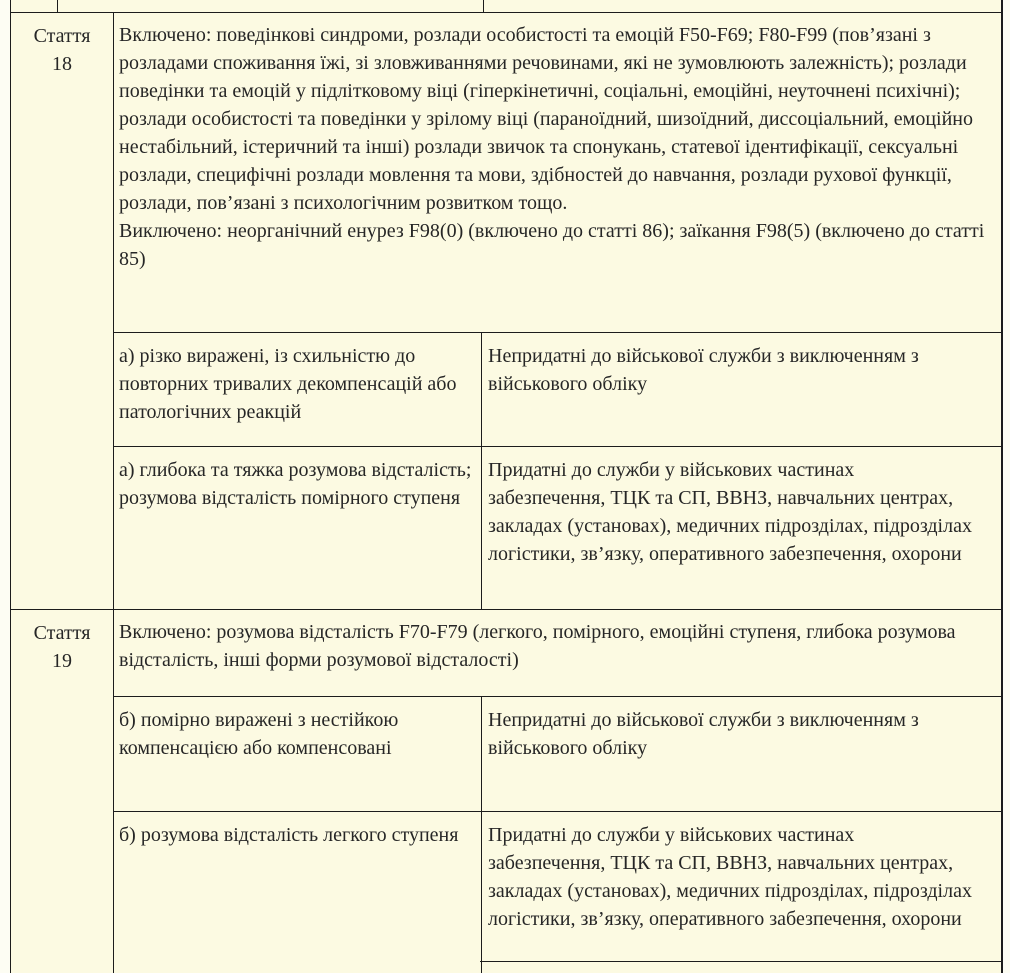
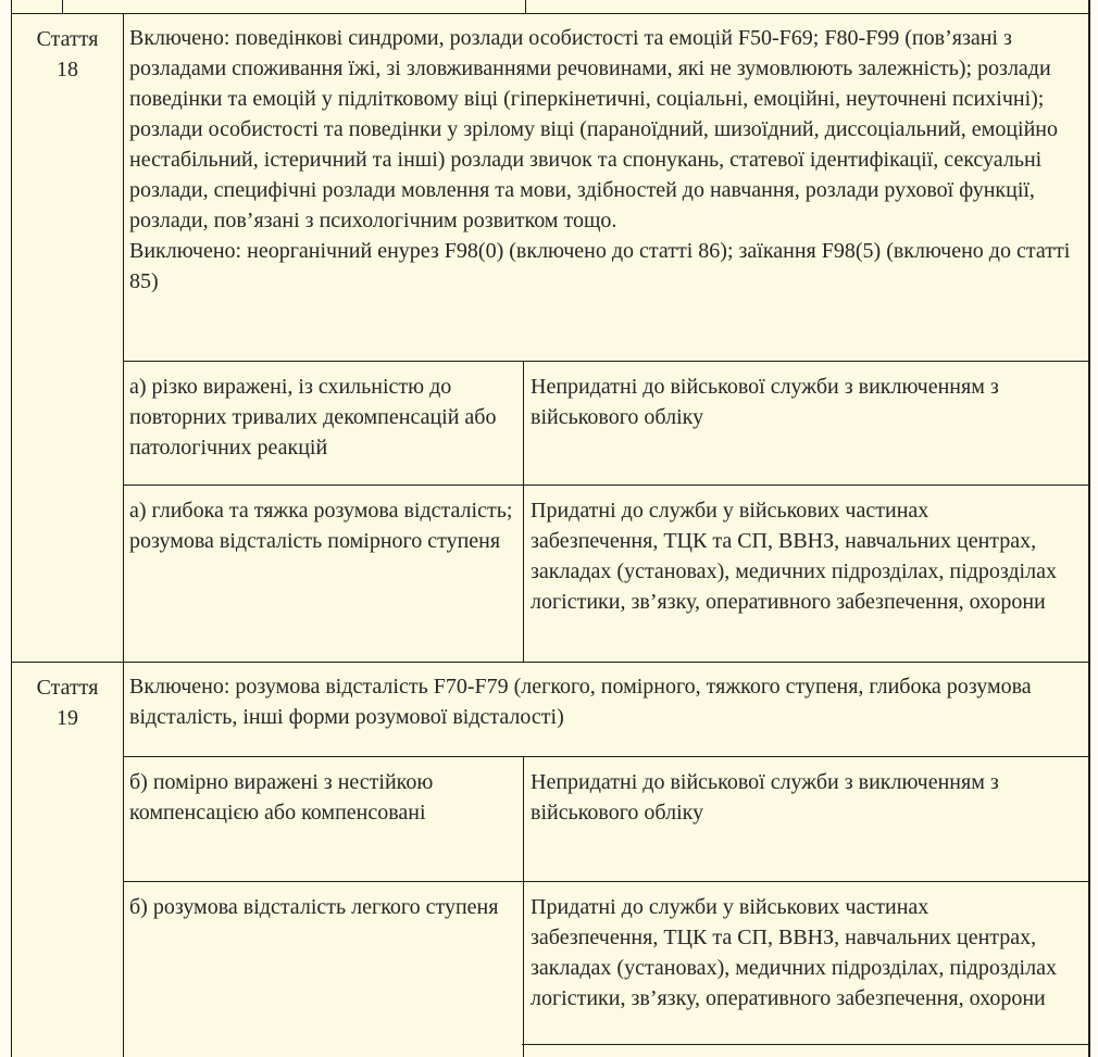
  Стаття
  18
  Включено: поведінкові синдроми, розлади особистості та емоцій F50-F69; F80-F99 (пов’язані з розладами споживання їжі, зі зловживаннями речовинами, які не зумовлюють залежність); розлади поведінки та емоцій у підлітковому віці (гіперкінетичні, соціальні, емоційні, неуточнені психічні); розлади особистості та поведінки у зрілому віці (параноїдний, шизоїдний, диссоціальний, емоційно нестабільний, істеричний та інші) розлади звичок та спонукань, статевої ідентифікації, сексуальні розлади, специфічні розлади мовлення та мови, здібностей до навчання, розлади рухової функції, розлади, пов’язані з психологічним розвитком тощо.
  Виключено: неорганічний енурез F98(0) (включено до статті 86); заїкання F98(5) (включено до статті 85)
  а) різко виражені, із схильністю до повторних тривалих декомпенсацій або патологічних реакцій
  Непридатні до військової служби з виключенням з військового обліку
  а) глибока та тяжка розумова відсталість; розумова відсталість помірного ступеня
  Придатні до служби у військових частинах забезпечення, ТЦК та СП, ВВНЗ, навчальних центрах, закладах (установах), медичних підрозділах, підрозділах логістики, зв’язку, оперативного забезпечення, охорони
  Стаття
  19
- Включено: розумова відсталість F70-F79 (легкого, помірного, емоційні ступеня, глибока розумова відсталість, інші форми розумової відсталості)
+ Включено: розумова відсталість F70-F79 (легкого, помірного, тяжкого ступеня, глибока розумова відсталість, інші форми розумової відсталості)
  б) помірно виражені з нестійкою компенсацією або компенсовані
  Непридатні до військової служби з виключенням з військового обліку
  б) розумова відсталість легкого ступеня
  Придатні до служби у військових частинах забезпечення, ТЦК та СП, ВВНЗ, навчальних центрах, закладах (установах), медичних підрозділах, підрозділах логістики, зв’язку, оперативного забезпечення, охорони
